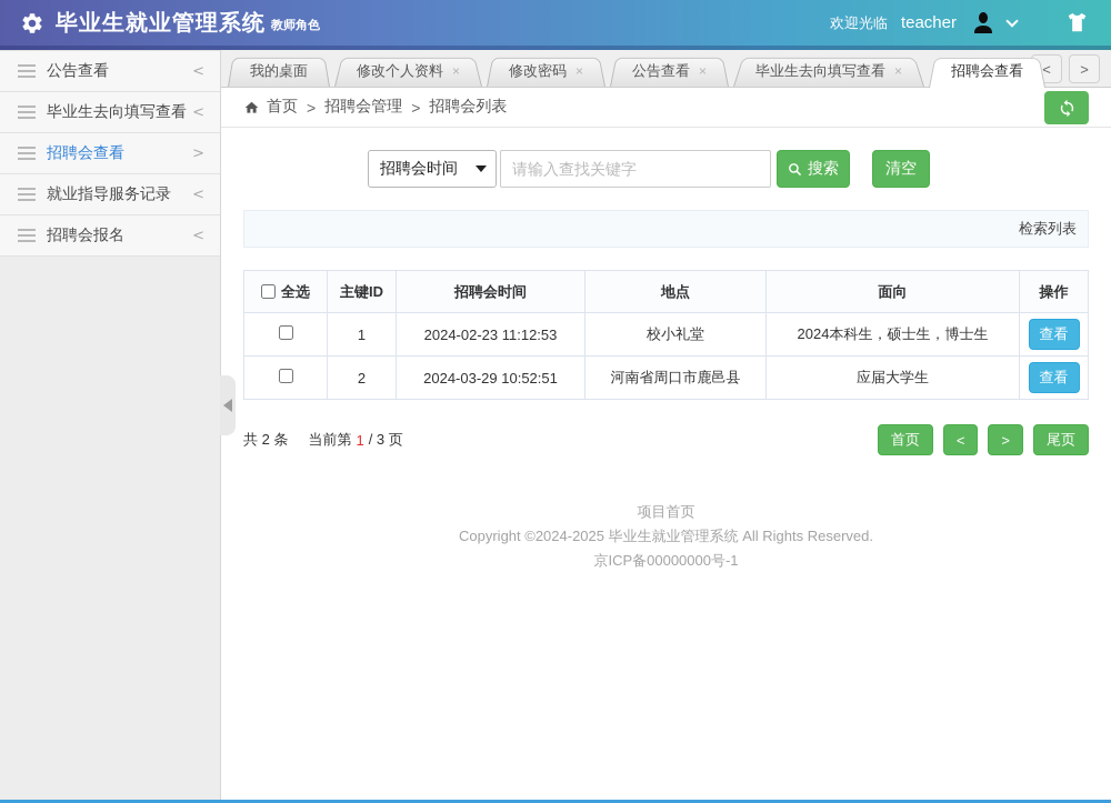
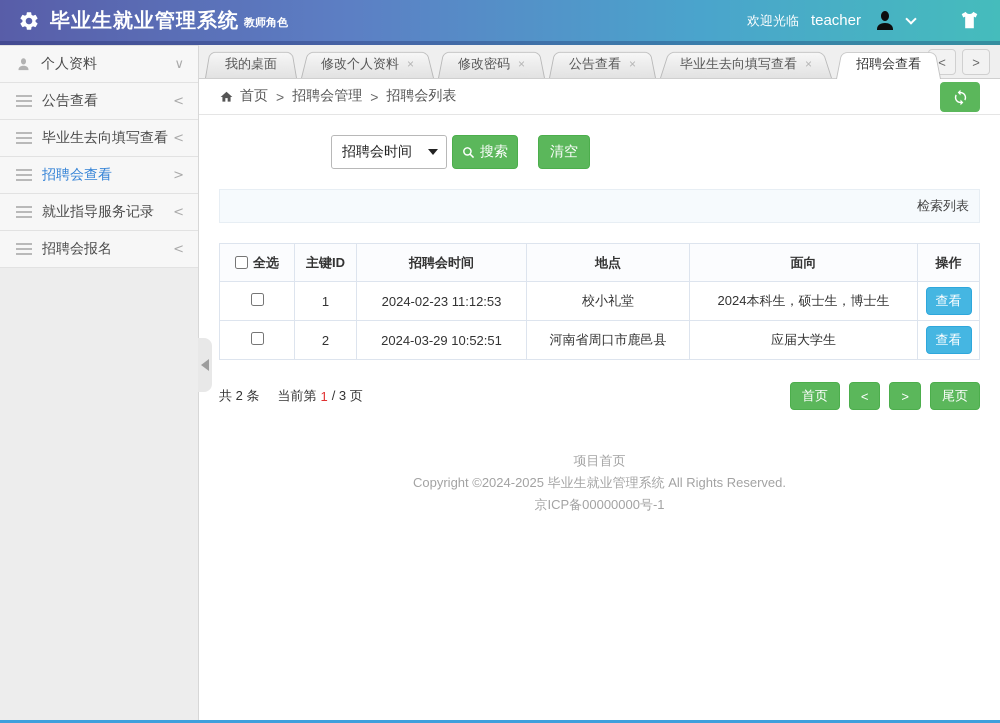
  毕业生就业管理系统
  教师角色
  欢迎光临
  teacher
+ 个人资料
+ ∨
  公告查看
  <
  毕业生去向填写查看
  <
  招聘会查看
  >
  就业指导服务记录
  <
  招聘会报名
  <
  我的桌面
  修改个人资料
  ×
  修改密码
  ×
  公告查看
  ×
  毕业生去向填写查看
  ×
  招聘会查看
  <
  >
  首页
  >
  招聘会管理
  >
  招聘会列表
  招聘会时间
- 请输入查找关键字
  搜索
  清空
  检索列表
  全选	主键ID	招聘会时间	地点	面向	操作
  	1	2024-02-23 11:12:53	校小礼堂	2024本科生，硕士生，博士生	查看
  	2	2024-03-29 10:52:51	河南省周口市鹿邑县	应届大学生	查看
  共 2 条
  当前第
  1
  / 3 页
  首页
  <
  >
  尾页
  项目首页
  Copyright ©2024-2025 毕业生就业管理系统 All Rights Reserved.
  京ICP备00000000号-1
